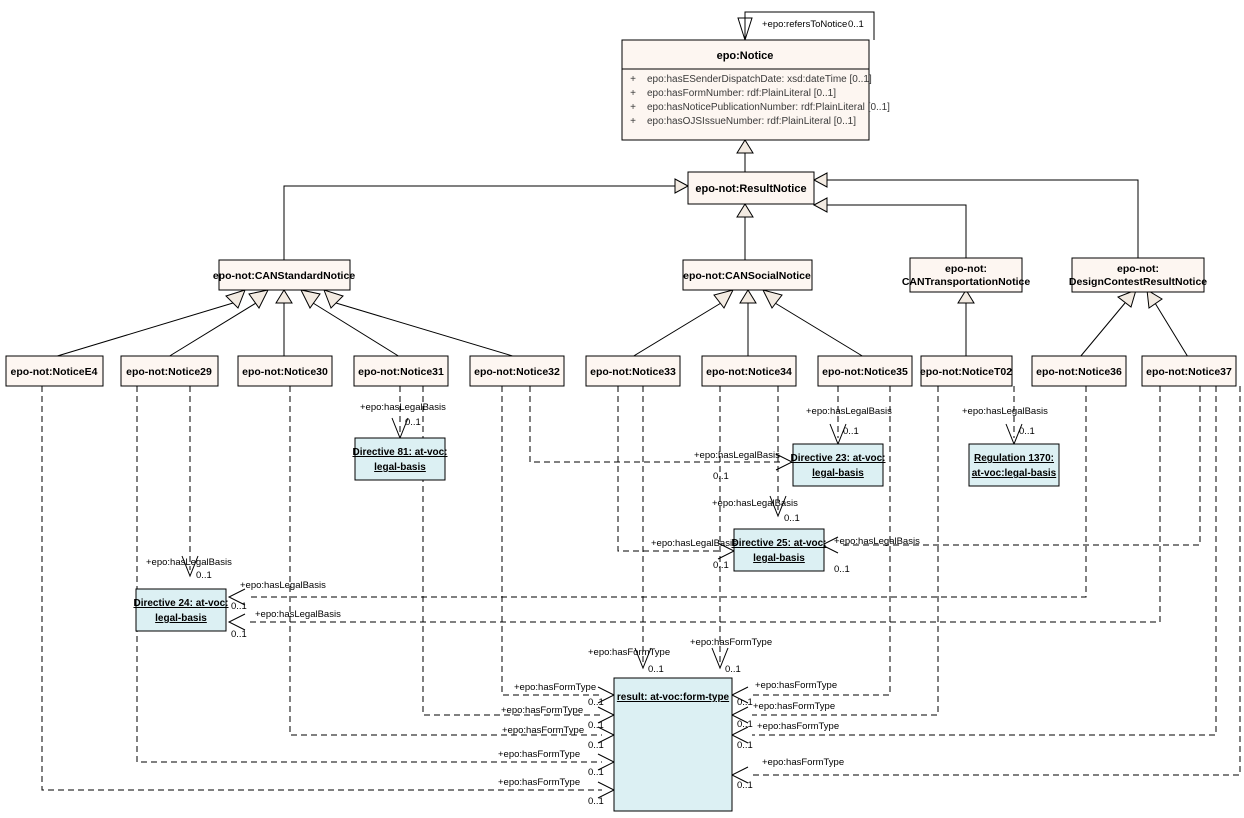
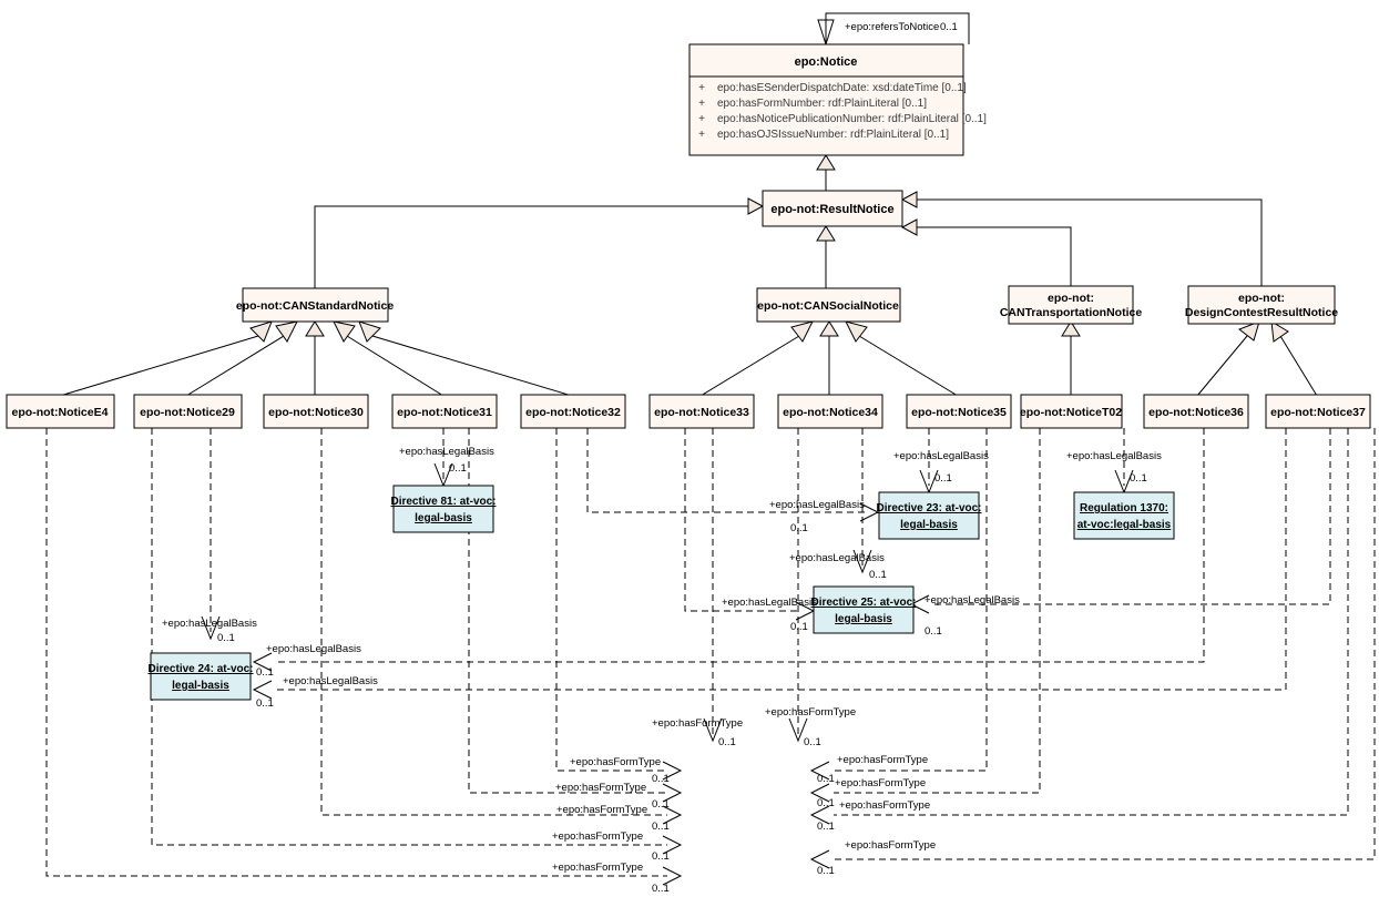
  epo:Notice
  +
  epo:hasESenderDispatchDate: xsd:dateTime [0..1]
  +
  epo:hasFormNumber: rdf:PlainLiteral [0..1]
  +
  epo:hasNoticePublicationNumber: rdf:PlainLiteral [0..1]
  +
  epo:hasOJSIssueNumber: rdf:PlainLiteral [0..1]
  epo-not:ResultNotice
  epo-not:CANStandardNotice
  epo-not:CANSocialNotice
  epo-not:
  CANTransportationNotice
  epo-not:
  DesignContestResultNotice
  epo-not:NoticeE4
  epo-not:Notice29
  epo-not:Notice30
  epo-not:Notice31
  epo-not:Notice32
  epo-not:Notice33
  epo-not:Notice34
  epo-not:Notice35
  epo-not:NoticeT02
  epo-not:Notice36
  epo-not:Notice37
  Directive 81: at-voc:
  legal-basis
  Directive 23: at-voc:
  legal-basis
  Regulation 1370:
  at-voc:legal-basis
  Directive 25: at-voc:
  legal-basis
  Directive 24: at-voc:
  legal-basis
- result: at-voc:form-type
  +epo:refersToNotice
  0..1
  +epo:hasLegalBasis
  0..1
  +epo:hasLegalBasis
  0..1
  +epo:hasLegalBasis
  0..1
  +epo:hasLegalBasis
  0..1
  +epo:hasLegalBasis
  0..1
  +epo:hasLegalBasis
  0..1
  +epo:hasLegalBasis
  0..1
  +epo:hasLegalBasis
  0..1
  +epo:hasLegalBasis
  0..1
  +epo:hasLegalBasis
  0..1
  +epo:hasFormType
  0..1
  +epo:hasFormType
  0..1
  +epo:hasFormType
  0..1
  +epo:hasFormType
  0..1
  +epo:hasFormType
  0..1
  +epo:hasFormType
  0..1
  +epo:hasFormType
  0..1
  +epo:hasFormType
  0..1
  +epo:hasFormType
  0..1
  +epo:hasFormType
  0..1
  +epo:hasFormType
  0..1
